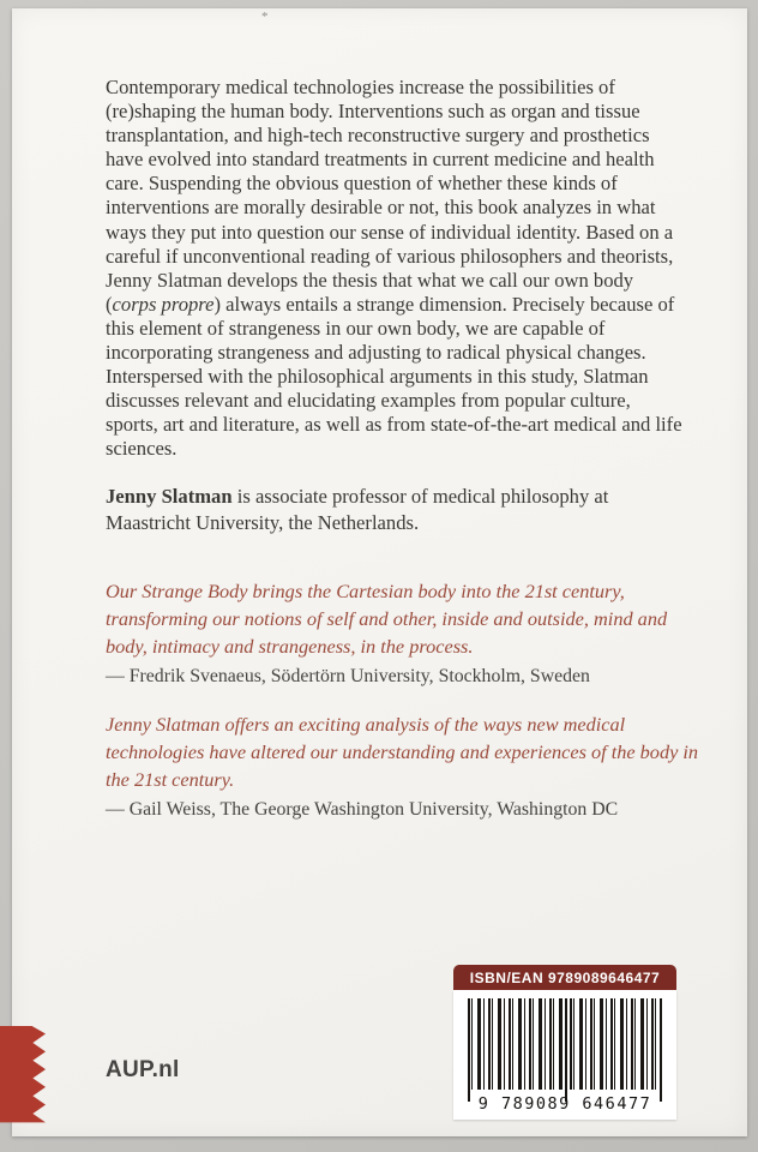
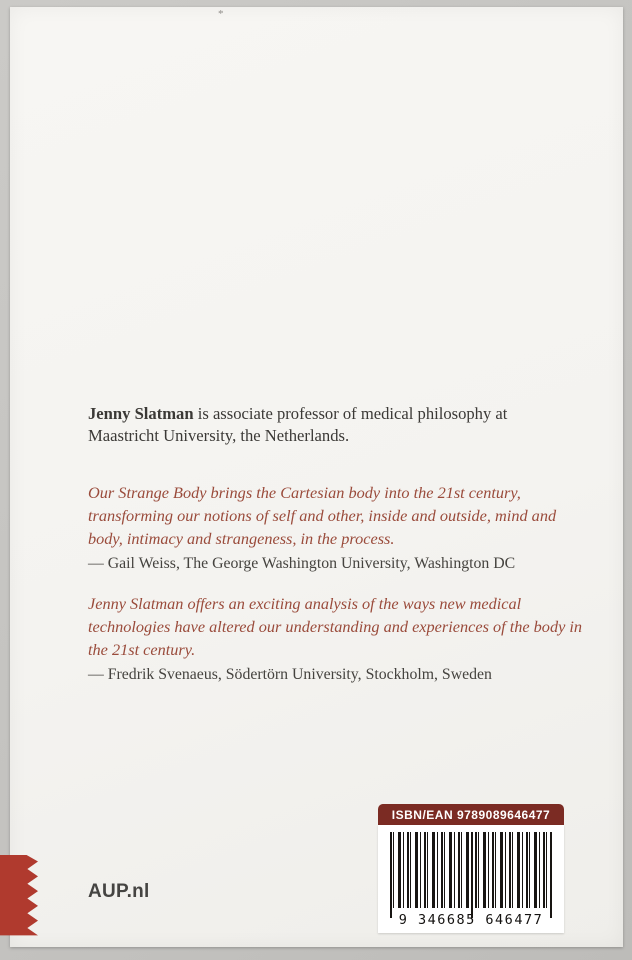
  *
- Contemporary medical technologies increase the possibilities of (re)shaping the human body. Interventions such as organ and tissue transplantation, and high-tech reconstructive surgery and prosthetics have evolved into standard treatments in current medicine and health care. Suspending the obvious question of whether these kinds of interventions are morally desirable or not, this book analyzes in what ways they put into question our sense of individual identity. Based on a careful if unconventional reading of various philosophers and theorists, Jenny Slatman develops the thesis that what we call our own body (corps propre) always entails a strange dimension. Precisely because of this element of strangeness in our own body, we are capable of incorporating strangeness and adjusting to radical physical changes. Interspersed with the philosophical arguments in this study, Slatman discusses relevant and elucidating examples from popular culture, sports, art and literature, as well as from state-of-the-art medical and life sciences.
  Jenny Slatman is associate professor of medical philosophy at Maastricht University, the Netherlands.
  Our Strange Body brings the Cartesian body into the 21st century, transforming our notions of self and other, inside and outside, mind and body, intimacy and strangeness, in the process.
- — Fredrik Svenaeus, Södertörn University, Stockholm, Sweden
+ — Gail Weiss, The George Washington University, Washington DC
  Jenny Slatman offers an exciting analysis of the ways new medical technologies have altered our understanding and experiences of the body in the 21st century.
- — Gail Weiss, The George Washington University, Washington DC
+ — Fredrik Svenaeus, Södertörn University, Stockholm, Sweden
  ISBN/EAN 9789089646477
- 9 789089 646477
+ 9 346685 646477
  AUP.nl
